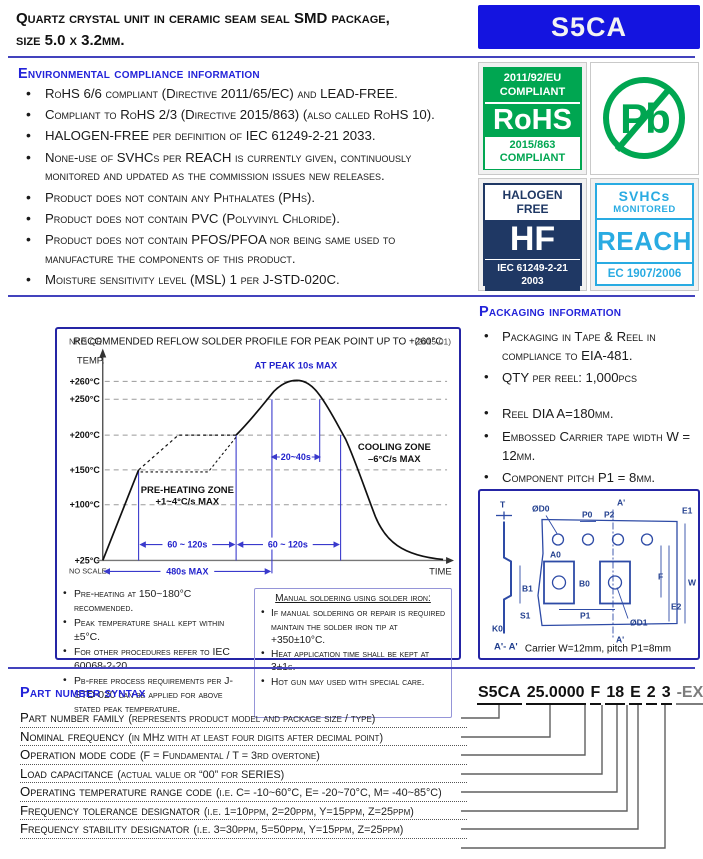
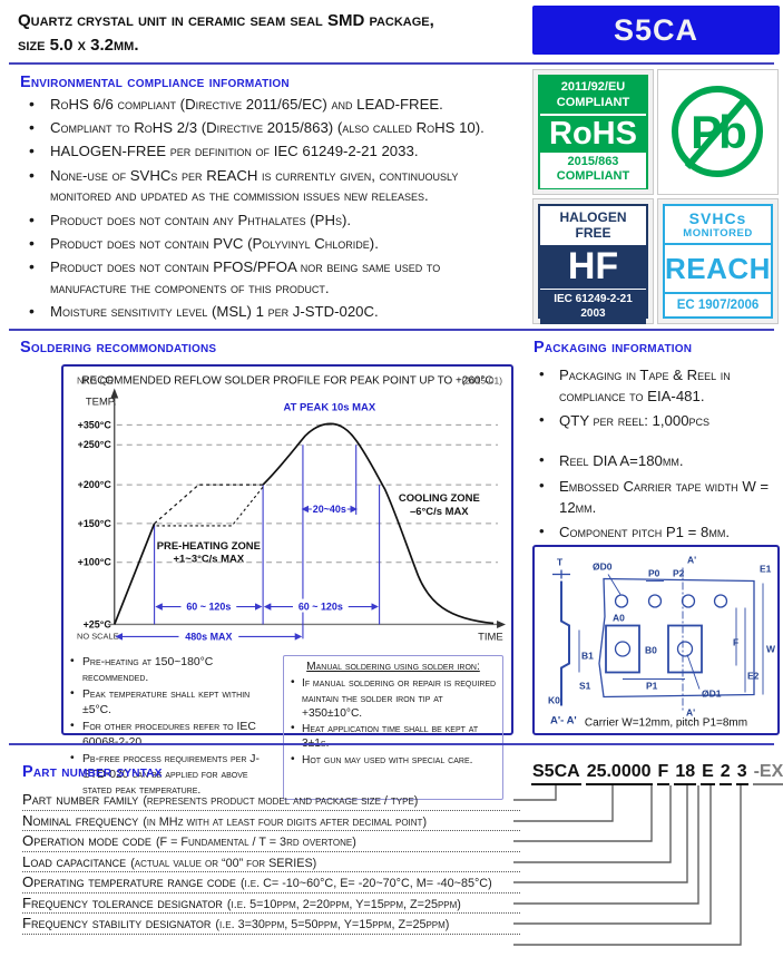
  Quartz crystal unit in ceramic seam seal SMD package,
  size 5.0 x 3.2mm.
  S5CA
  Environmental compliance information
  RoHS 6/6 compliant (Directive 2011/65/EC) and LEAD-FREE.
  Compliant to RoHS 2/3 (Directive 2015/863) (also called RoHS 10).
  HALOGEN-FREE per definition of IEC 61249-2-21 2033.
  None-use of SVHCs per REACH is currently given, continuously monitored and updated as the commission issues new releases.
  Product does not contain any Phthalates (PHs).
  Product does not contain PVC (Polyvinyl Chloride).
  Product does not contain PFOS/PFOA nor being same used to manufacture the components of this product.
  Moisture sensitivity level (MSL) 1 per J-STD-020C.
  2011/92/EU
  COMPLIANT
  RoHS
  2015/863
  COMPLIANT
  Pb
  HALOGEN
  FREE
  HF
  IEC 61249-2-21
  2003
  SVHCs
  MONITORED
  REACH
  EC 1907/2006
+ Soldering recommondations
  NKG QE
  RECOMMENDED REFLOW SOLDER PROFILE FOR PEAK POINT UP TO +260°C
  (2015-01)
  TEMP.
  TIME
  NO SCALE
- +260°C
+ +350°C
  +250°C
  +200°C
  +150°C
  +100°C
  +25°C
  20~40s
  AT PEAK 10s MAX
  COOLING ZONE
  –6°C/s MAX
  PRE-HEATING ZONE
- +1~4°C/s MAX
+ +1~3°C/s MAX
  60 ~ 120s
  60 ~ 120s
  480s MAX
  Pre-heating at 150~180°C recommended.
  Peak temperature shall kept within ±5°C.
  For other procedures refer to IEC
  Pb-free process requirements per J-STD-020 can be applied for above stated peak temperature.
  Manual soldering using solder iron:
  If manual soldering or repair is required maintain the solder iron tip at +350±10°C.
  Heat application time shall be kept at
  Hot gun may used with special care.
  Packaging information
  Packaging in Tape & Reel in compliance to EIA-481.
  QTY per reel: 1,000pcs
  Reel DIA A=180mm.
  Embossed Carrier tape width W = 12mm.
  Component pitch P1 = 8mm.
  T
  ØD0
  P0
  P2
  A'
  E1
  A0
  B0
  F
  W
  E2
  B1
  S1
  K0
  P1
  ØD1
  A'
  A'- A'
  Carrier W=12mm, pitch P1=8mm
  Part number syntax
  S5CA
  25.0000
  F
  18
  E
  2
  3
  -EX
  Part number family
  (represents product model and package size / type)
  Nominal frequency
  (in MHz with at least four digits after decimal point)
  Operation mode code
  (F = Fundamental / T = 3rd overtone)
  Load capacitance
  (actual value or “00” for SERIES)
  Operating temperature range code
  (i.e. C= -10~60°C, E= -20~70°C, M= -40~85°C)
  Frequency tolerance designator
- (i.e. 1=10ppm, 2=20ppm, Y=15ppm, Z=25ppm)
+ (i.e. 5=10ppm, 2=20ppm, Y=15ppm, Z=25ppm)
  Frequency stability designator
  (i.e. 3=30ppm, 5=50ppm, Y=15ppm, Z=25ppm)
